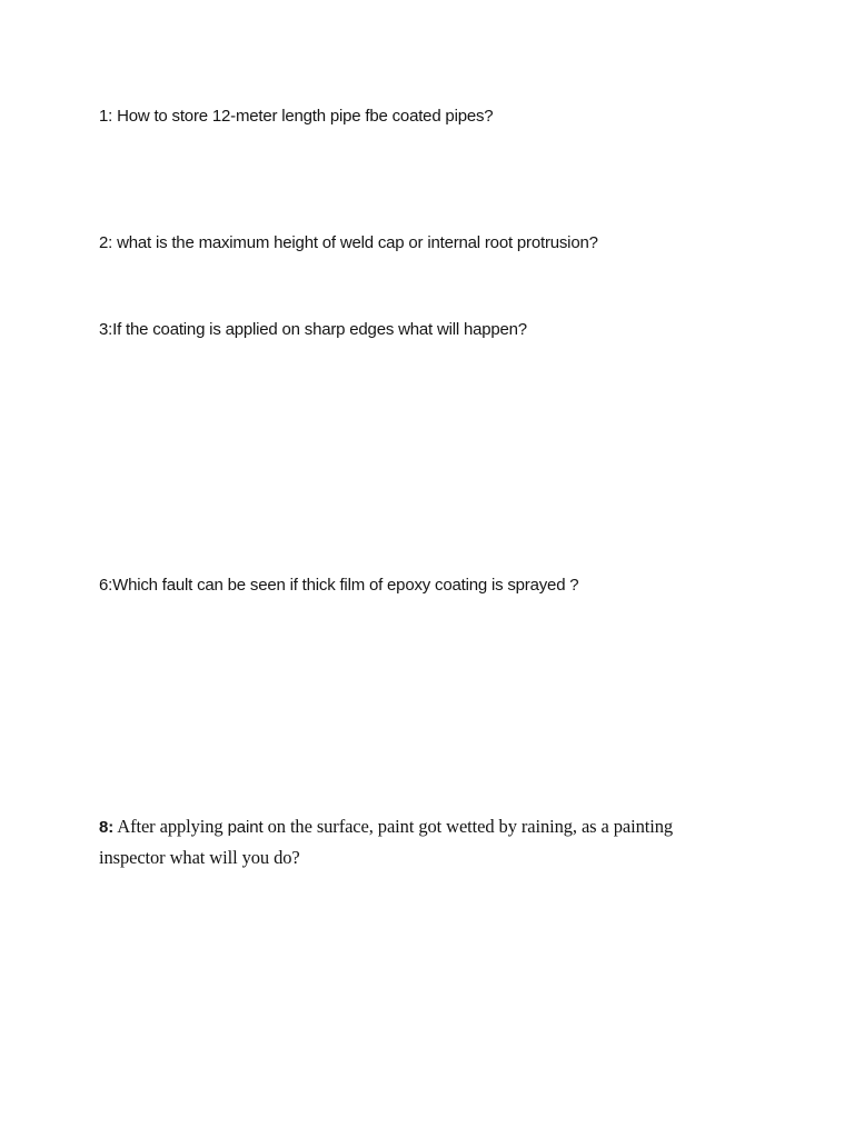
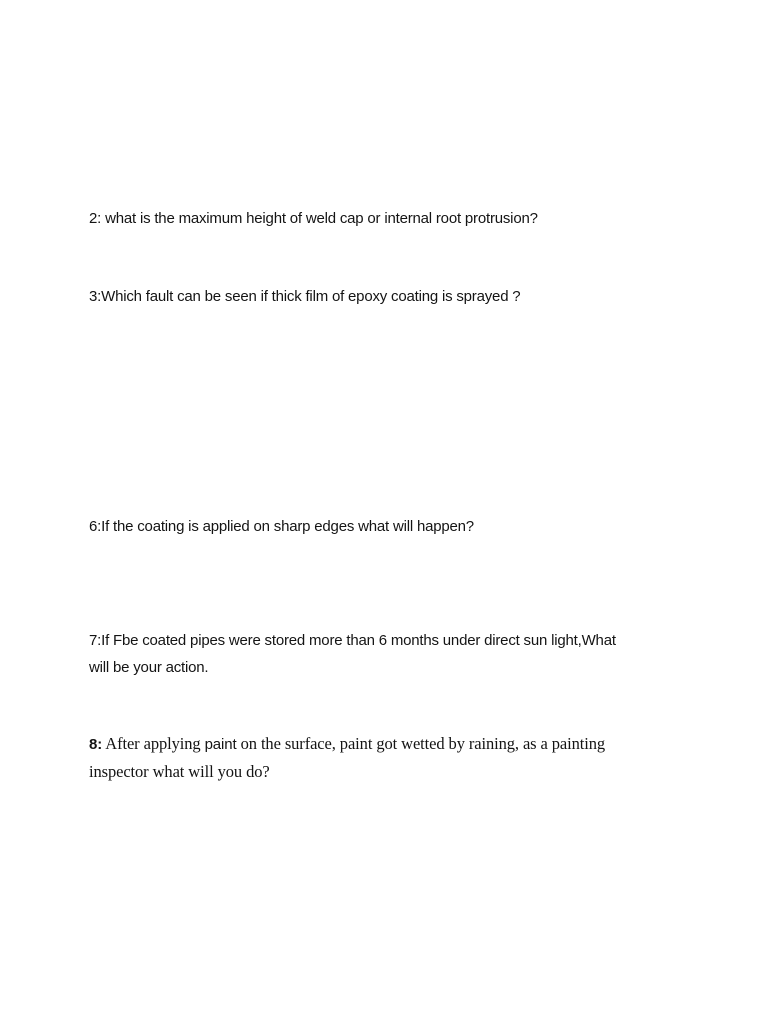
- 1: How to store 12-meter length pipe fbe coated pipes?
  2: what is the maximum height of weld cap or internal root protrusion?
- 3:If the coating is applied on sharp edges what will happen?
+ 3:Which fault can be seen if thick film of epoxy coating is sprayed ?
- 6:Which fault can be seen if thick film of epoxy coating is sprayed ?
+ 6:If the coating is applied on sharp edges what will happen?
+ 7:If Fbe coated pipes were stored more than 6 months under direct sun light,What will be your action.
  8: After applying paint on the surface, paint got wetted by raining, as a painting inspector what will you do?
